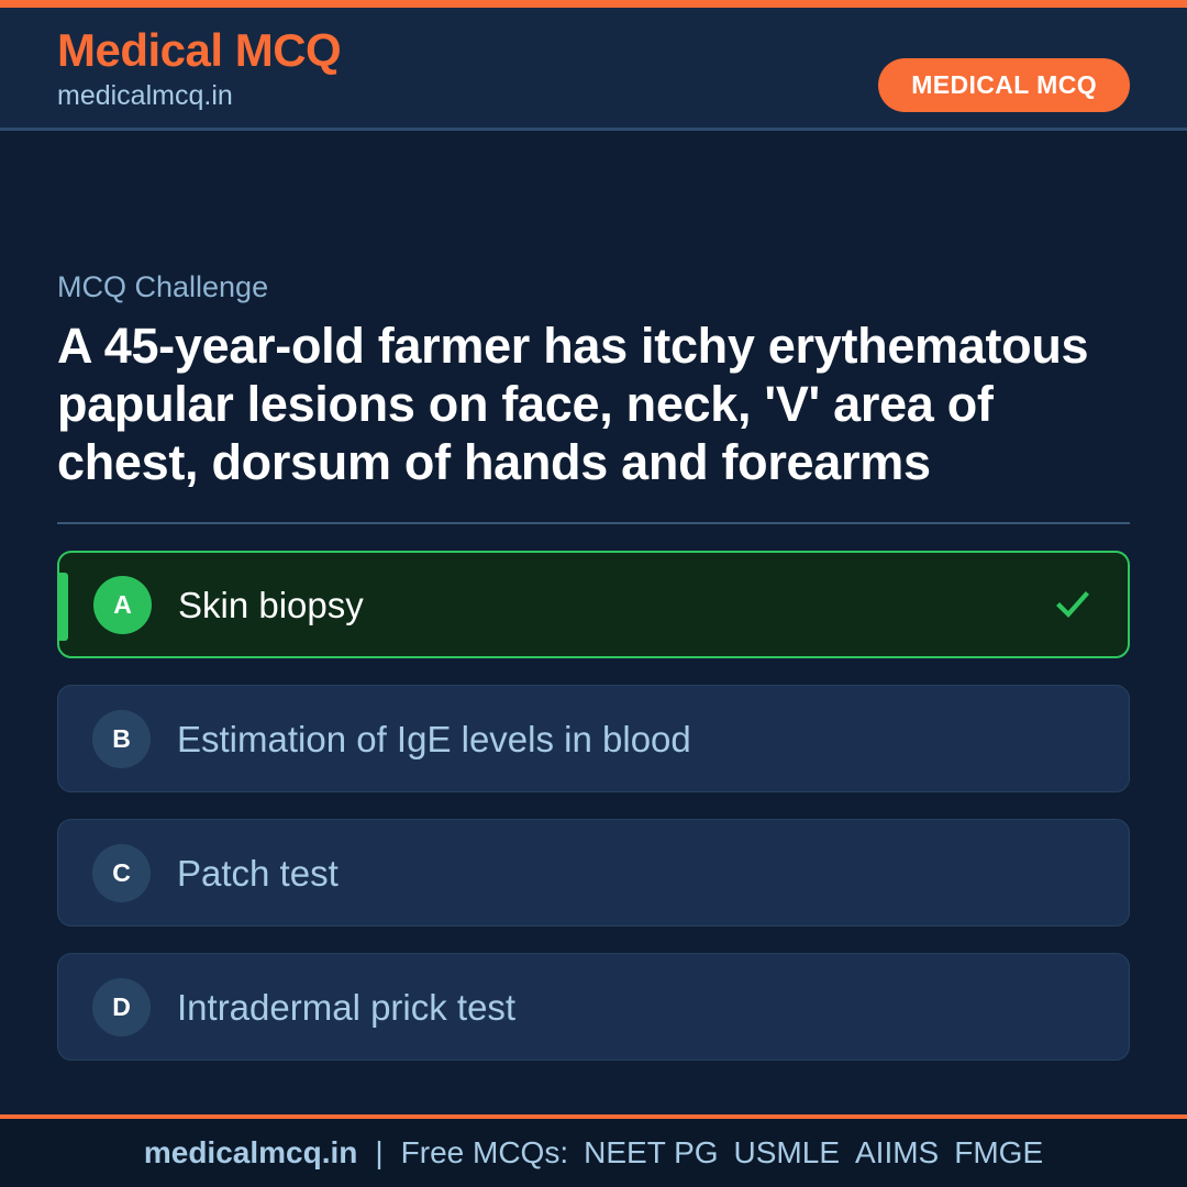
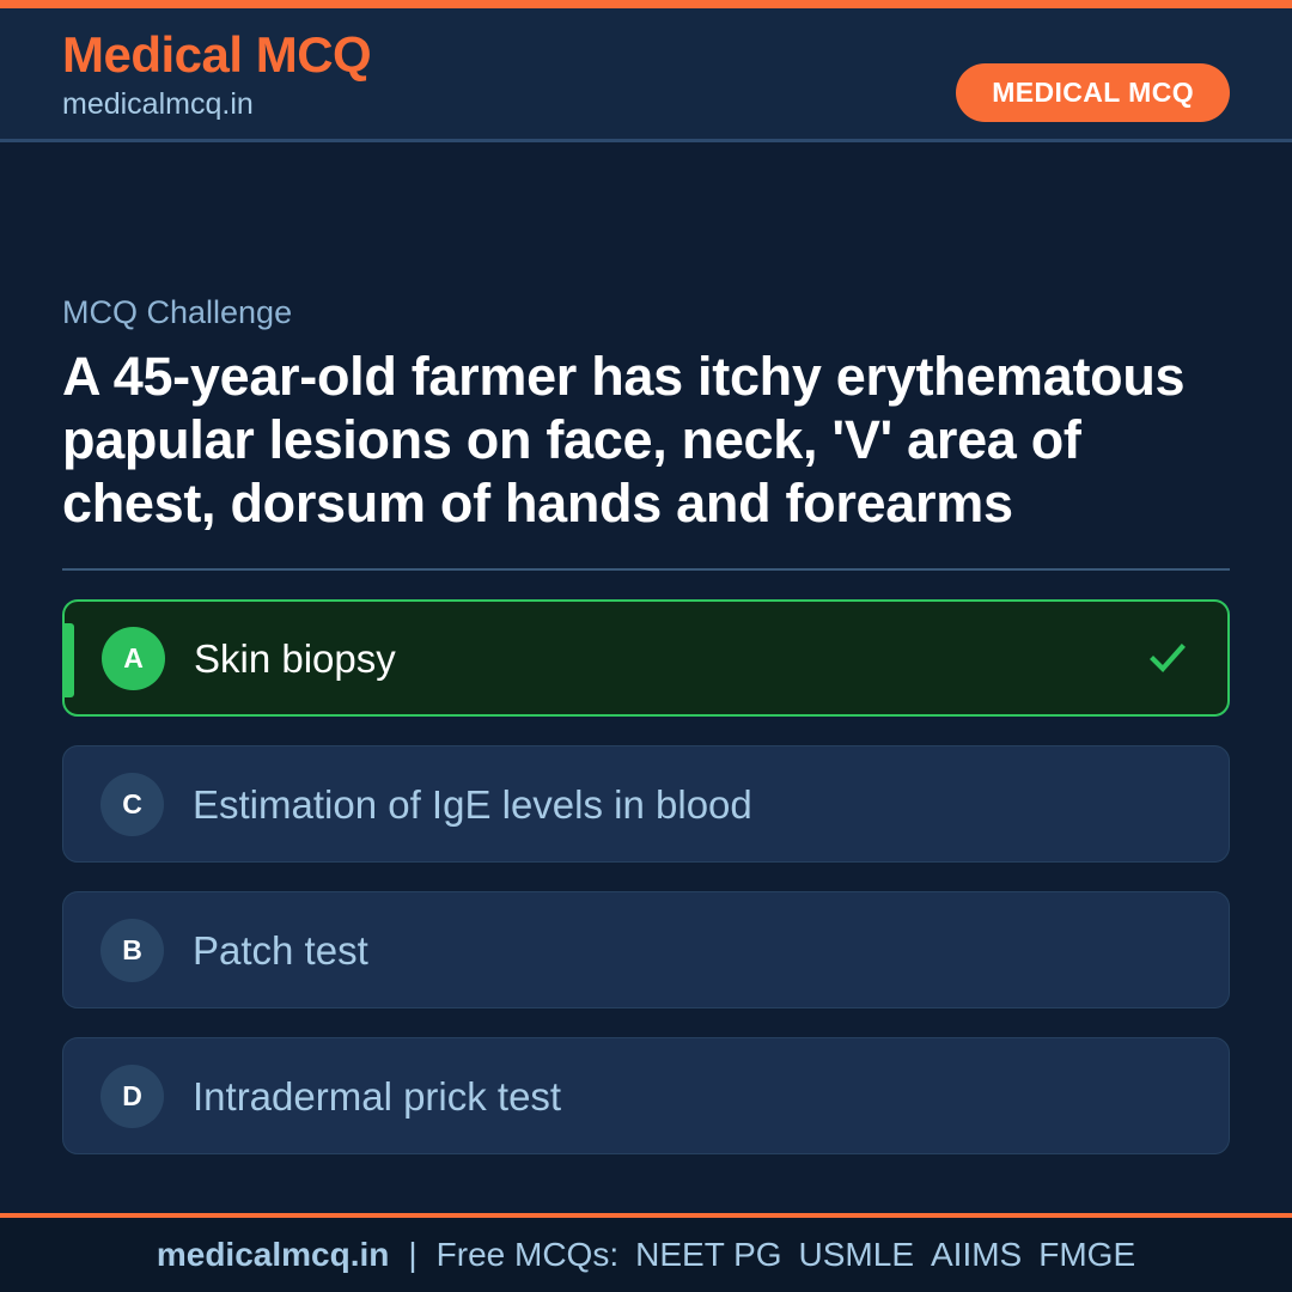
  Medical MCQ
  medicalmcq.in
  MEDICAL MCQ
  MCQ Challenge
  A 45-year-old farmer has itchy erythematous papular lesions on face, neck, 'V' area of chest, dorsum of hands and forearms
  A
  Skin biopsy
- B
+ C
  Estimation of IgE levels in blood
- C
+ B
  Patch test
  D
  Intradermal prick test
  medicalmcq.in | Free MCQs: NEET PG USMLE AIIMS FMGE
